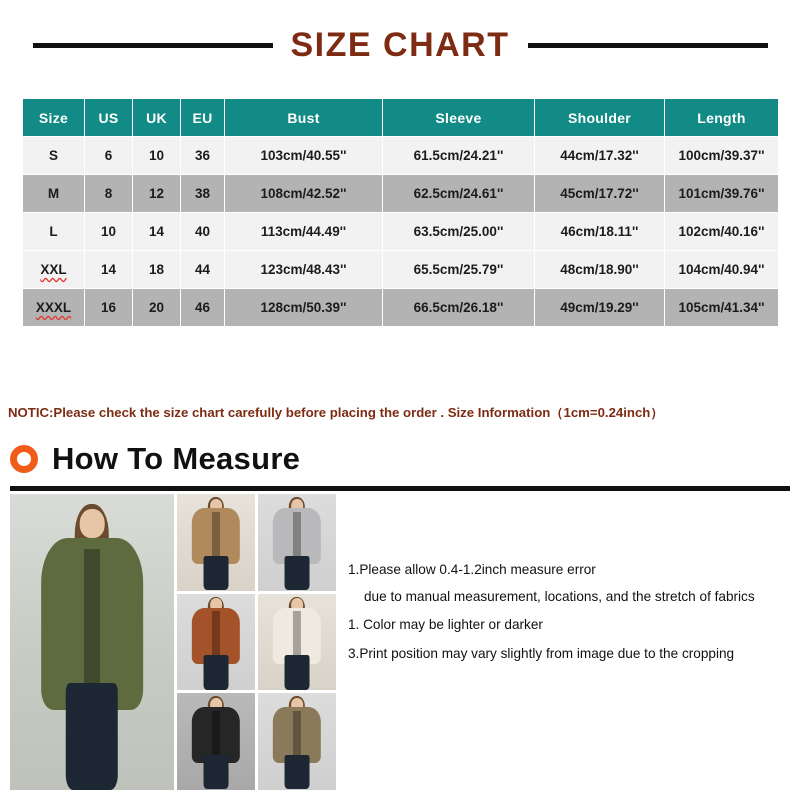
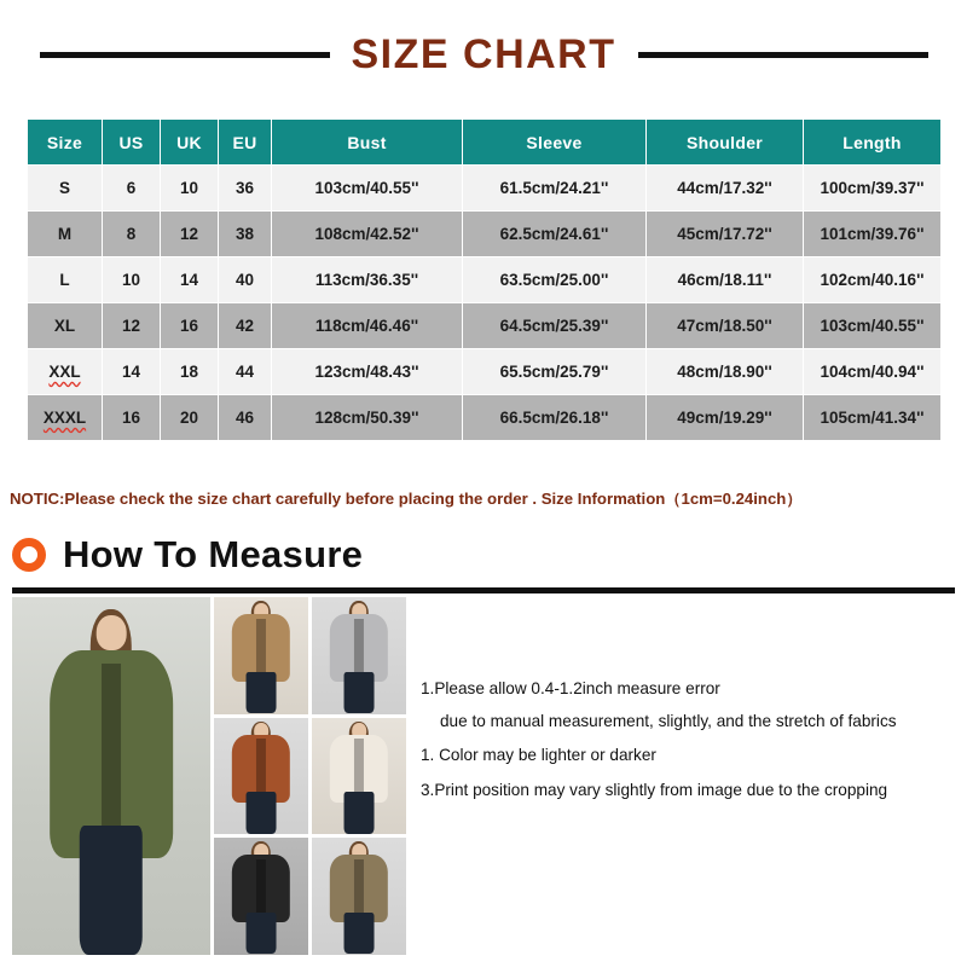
  SIZE CHART
  Size	US	UK	EU	Bust	Sleeve	Shoulder	Length
  S	6	10	36	103cm/40.55''	61.5cm/24.21''	44cm/17.32''	100cm/39.37''
  M	8	12	38	108cm/42.52''	62.5cm/24.61''	45cm/17.72''	101cm/39.76''
- L	10	14	40	113cm/44.49''	63.5cm/25.00''	46cm/18.11''	102cm/40.16''
+ L	10	14	40	113cm/36.35''	63.5cm/25.00''	46cm/18.11''	102cm/40.16''
+ XL	12	16	42	118cm/46.46''	64.5cm/25.39''	47cm/18.50''	103cm/40.55''
  XXL	14	18	44	123cm/48.43''	65.5cm/25.79''	48cm/18.90''	104cm/40.94''
  XXXL	16	20	46	128cm/50.39''	66.5cm/26.18''	49cm/19.29''	105cm/41.34''
  NOTIC:Please check the size chart carefully before placing the order . Size Information（1cm=0.24inch）
  How To Measure
  1.Please allow 0.4-1.2inch measure error
- due to manual measurement, locations, and the stretch of fabrics
+ due to manual measurement, slightly, and the stretch of fabrics
  1. Color may be lighter or darker
  3.Print position may vary slightly from image due to the cropping
